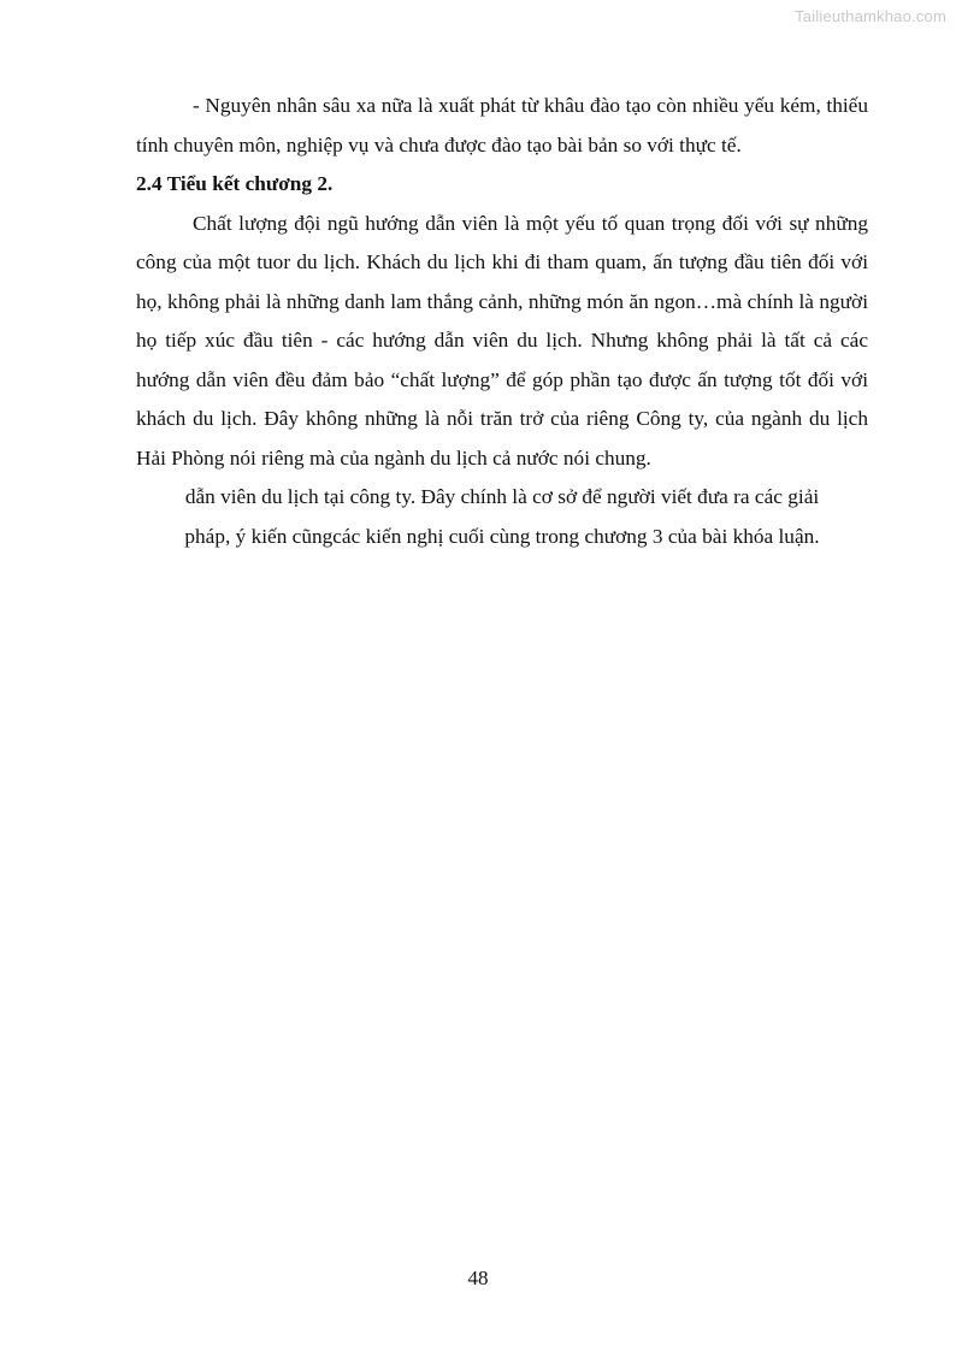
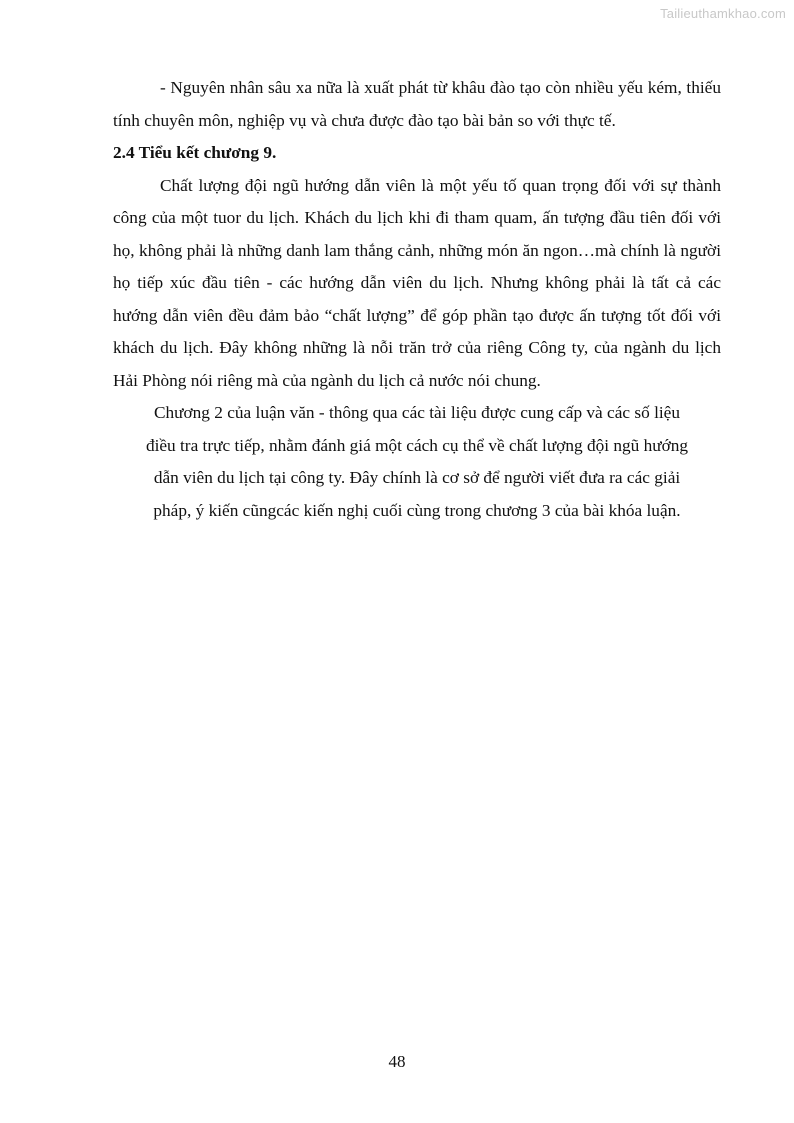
  Tailieuthamkhao.com
  - Nguyên nhân sâu xa nữa là xuất phát từ khâu đào tạo còn nhiều yếu kém, thiếu tính chuyên môn, nghiệp vụ và chưa được đào tạo bài bản so với thực tế.
- 2.4 Tiểu kết chương 2.
+ 2.4 Tiểu kết chương 9.
- Chất lượng đội ngũ hướng dẫn viên là một yếu tố quan trọng đối với sự những công của một tuor du lịch. Khách du lịch khi đi tham quam, ấn tượng đầu tiên đối với họ, không phải là những danh lam thắng cảnh, những món ăn ngon…mà chính là người họ tiếp xúc đầu tiên - các hướng dẫn viên du lịch. Nhưng không phải là tất cả các hướng dẫn viên đều đảm bảo “chất lượng” để góp phần tạo được ấn tượng tốt đối với khách du lịch. Đây không những là nỗi trăn trở của riêng Công ty, của ngành du lịch Hải Phòng nói riêng mà của ngành du lịch cả nước nói chung.
+ Chất lượng đội ngũ hướng dẫn viên là một yếu tố quan trọng đối với sự thành công của một tuor du lịch. Khách du lịch khi đi tham quam, ấn tượng đầu tiên đối với họ, không phải là những danh lam thắng cảnh, những món ăn ngon…mà chính là người họ tiếp xúc đầu tiên - các hướng dẫn viên du lịch. Nhưng không phải là tất cả các hướng dẫn viên đều đảm bảo “chất lượng” để góp phần tạo được ấn tượng tốt đối với khách du lịch. Đây không những là nỗi trăn trở của riêng Công ty, của ngành du lịch Hải Phòng nói riêng mà của ngành du lịch cả nước nói chung.
+ Chương 2 của luận văn - thông qua các tài liệu được cung cấp và các số liệu
+ điều tra trực tiếp, nhằm đánh giá một cách cụ thể về chất lượng đội ngũ hướng
  dẫn viên du lịch tại công ty. Đây chính là cơ sở để người viết đưa ra các giải
  pháp, ý kiến cũngcác kiến nghị cuối cùng trong chương 3 của bài khóa luận.
  48
